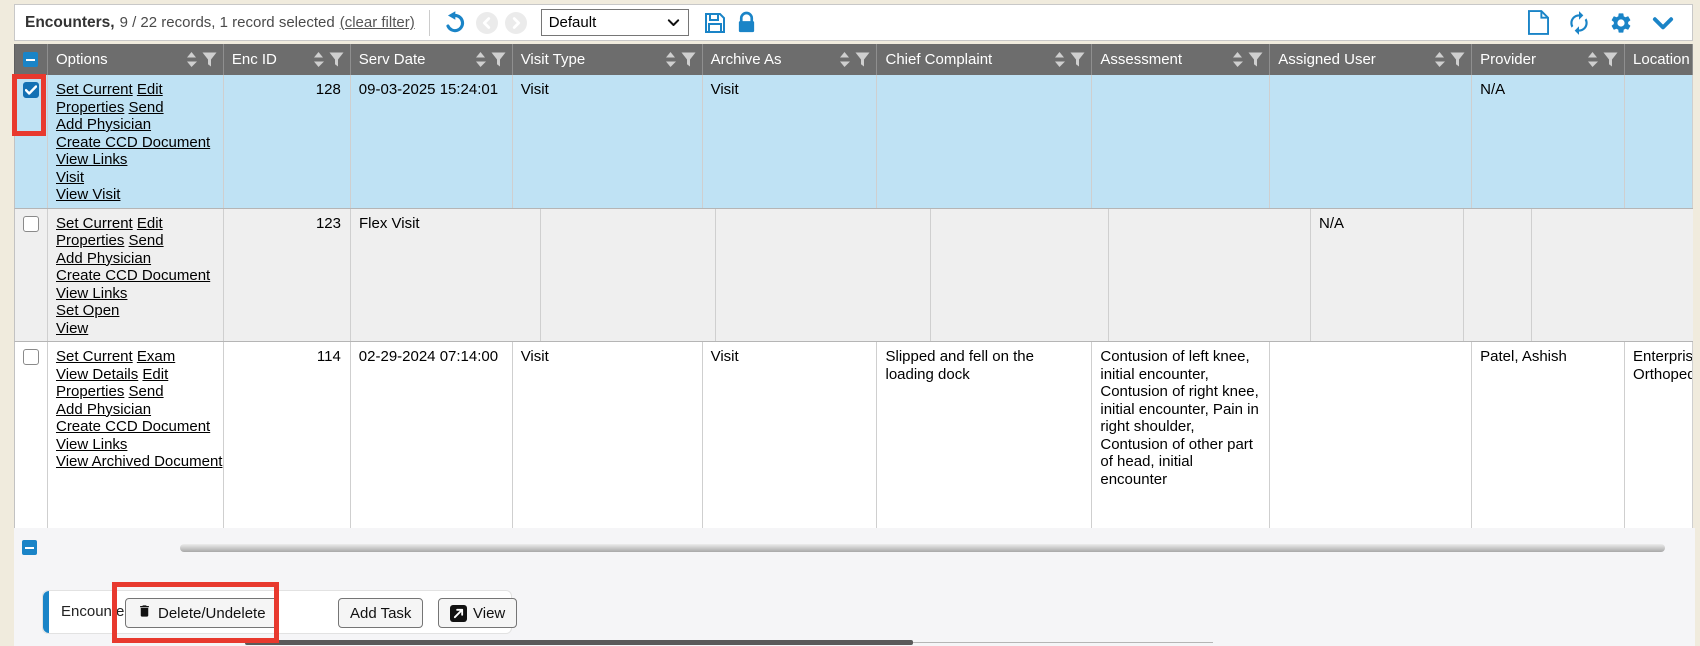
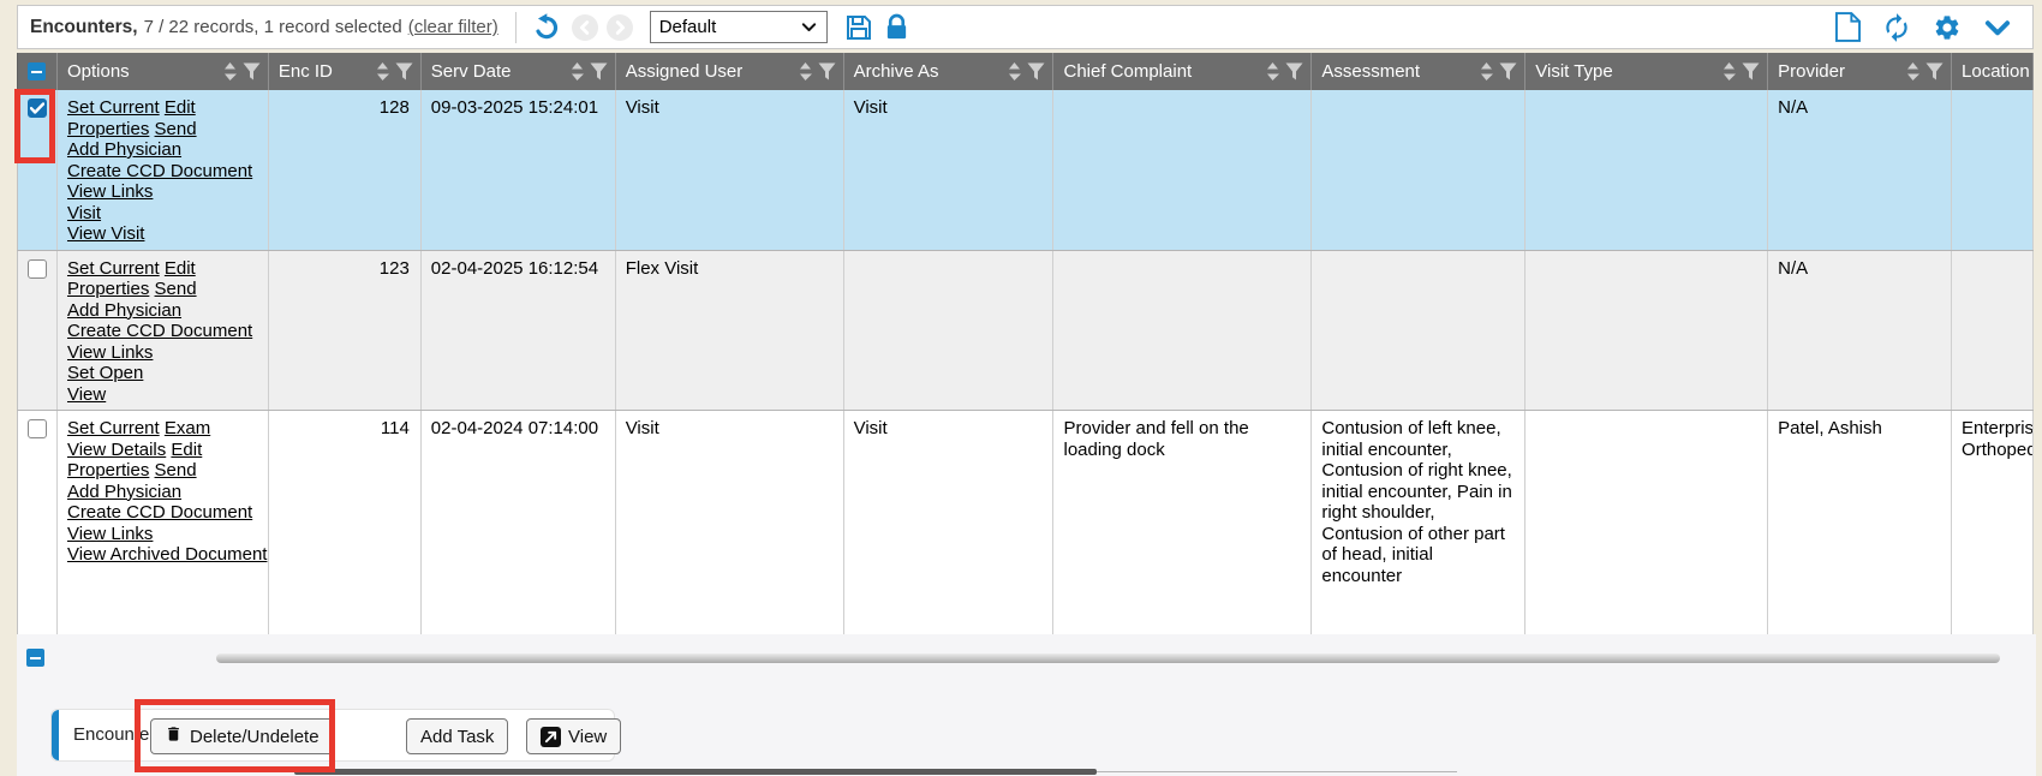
  Encounters,
- 9 / 22 records, 1 record selected
+ 7 / 22 records, 1 record selected
  (clear filter)
  Default
  Options
  Enc ID
  Serv Date
- Visit Type
+ Assigned User
  Archive As
  Chief Complaint
  Assessment
- Assigned User
+ Visit Type
  Provider
  Location
  Set Current Edit
  Properties Send
  Add Physician
  Create CCD Document
  View Links
  Visit
  View Visit
  128
  09-03-2025 15:24:01
  Visit
  Visit
  N/A
  Set Current Edit
  Properties Send
  Add Physician
  Create CCD Document
  View Links
  Set Open
  View
  123
+ 02-04-2025 16:12:54
  Flex Visit
  N/A
  Set Current Exam
  View Details Edit
  Properties Send
  Add Physician
  Create CCD Document
  View Links
  View Archived Document
  114
- 02-29-2024 07:14:00
+ 02-04-2024 07:14:00
  Visit
  Visit
- Slipped and fell on the loading dock
+ Provider and fell on the loading dock
  Contusion of left knee, initial encounter, Contusion of right knee, initial encounter, Pain in right shoulder, Contusion of other part of head, initial encounter
  Patel, Ashish
  Enterpris
  Orthoped
  Encounte
  Delete/Undelete
  Add Task
  View
